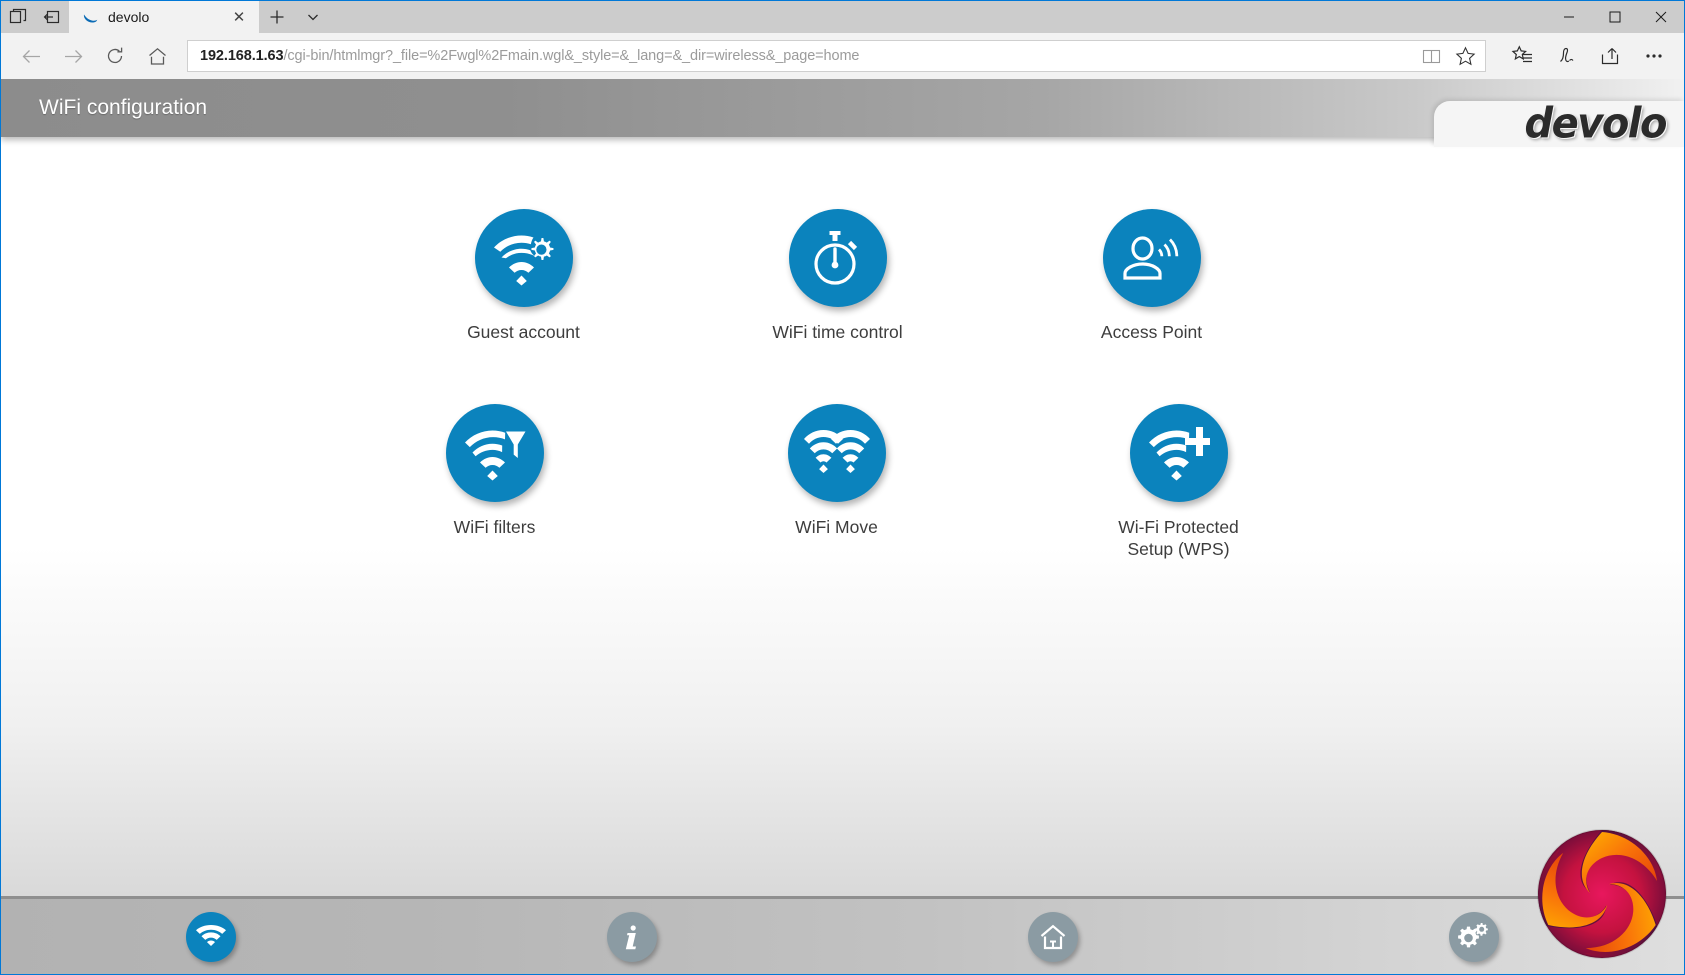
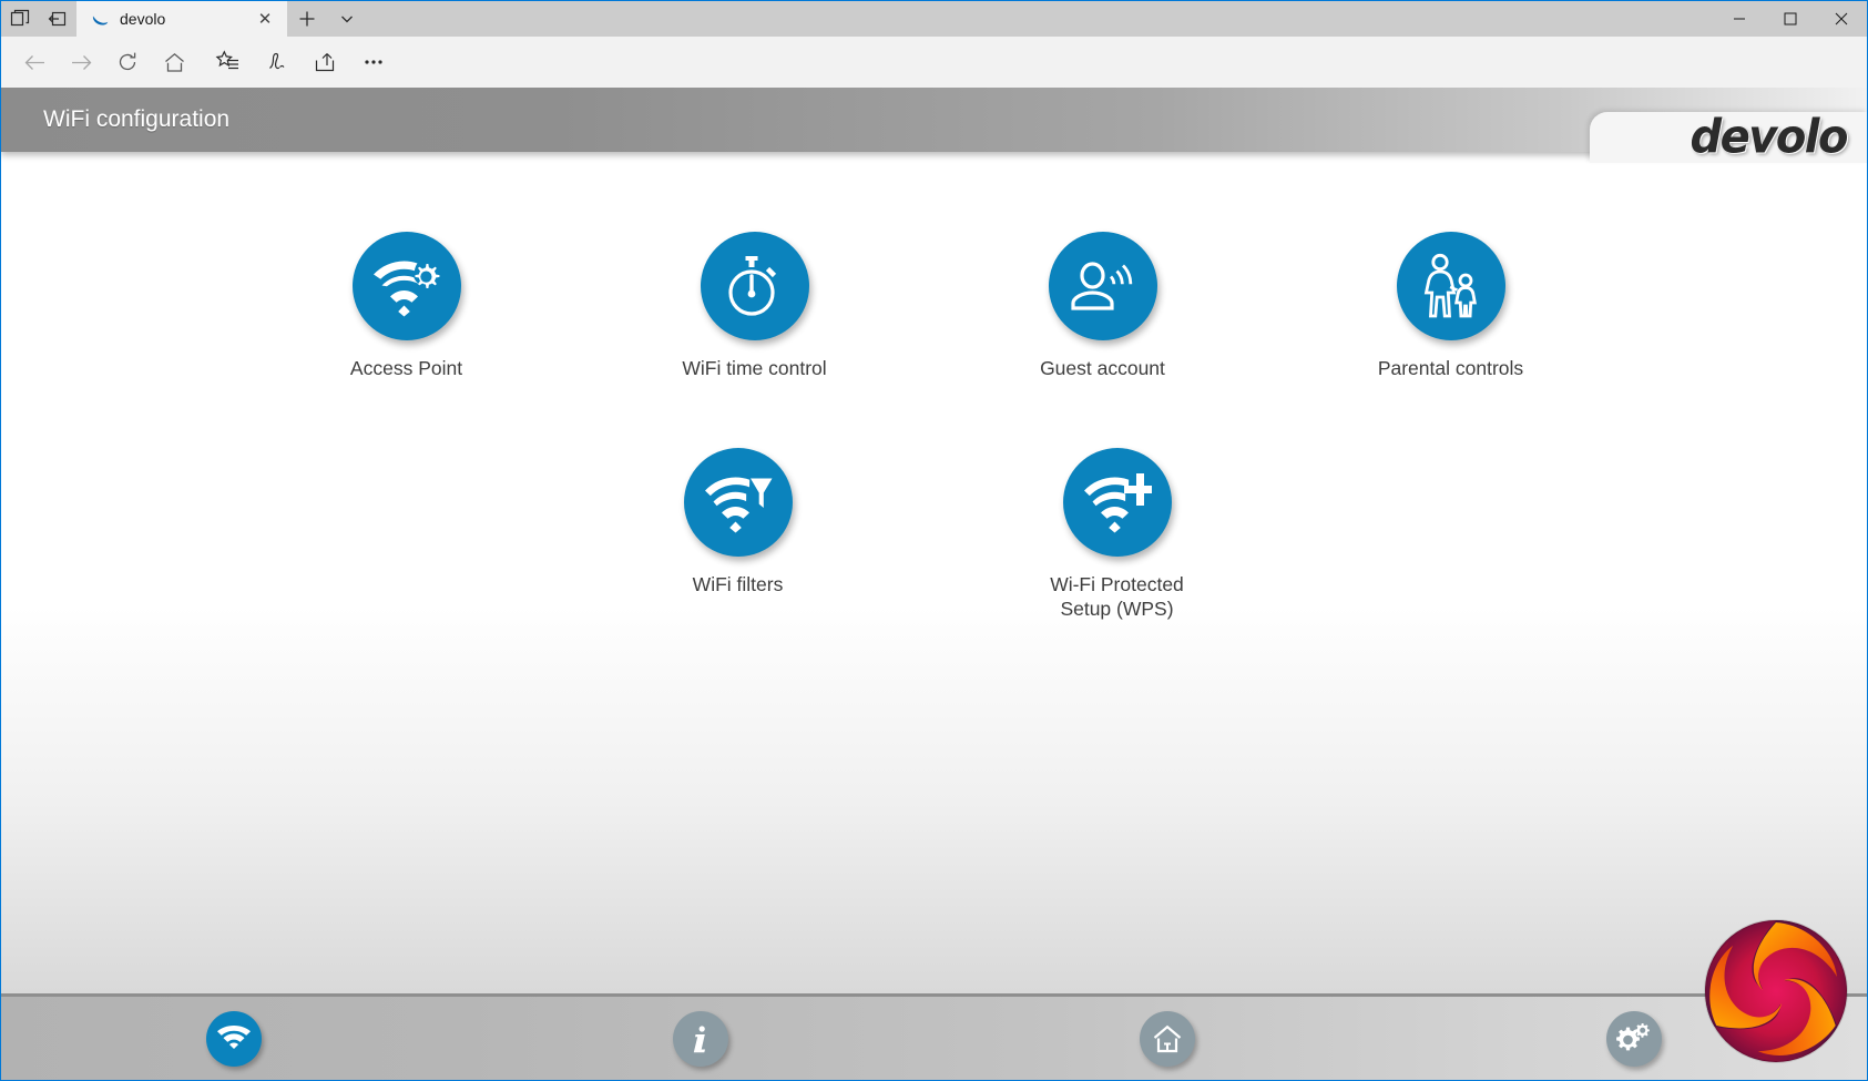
  devolo
  ✕
- 192.168.1.63/cgi-bin/htmlmgr?_file=%2Fwgl%2Fmain.wgl&_style=&_lang=&_dir=wireless&_page=home
  WiFi configuration
  devolo
- Guest account
+ Access Point
  WiFi time control
- Access Point
+ Guest account
+ Parental controls
  WiFi filters
- WiFi Move
  Wi-Fi Protected Setup (WPS)
